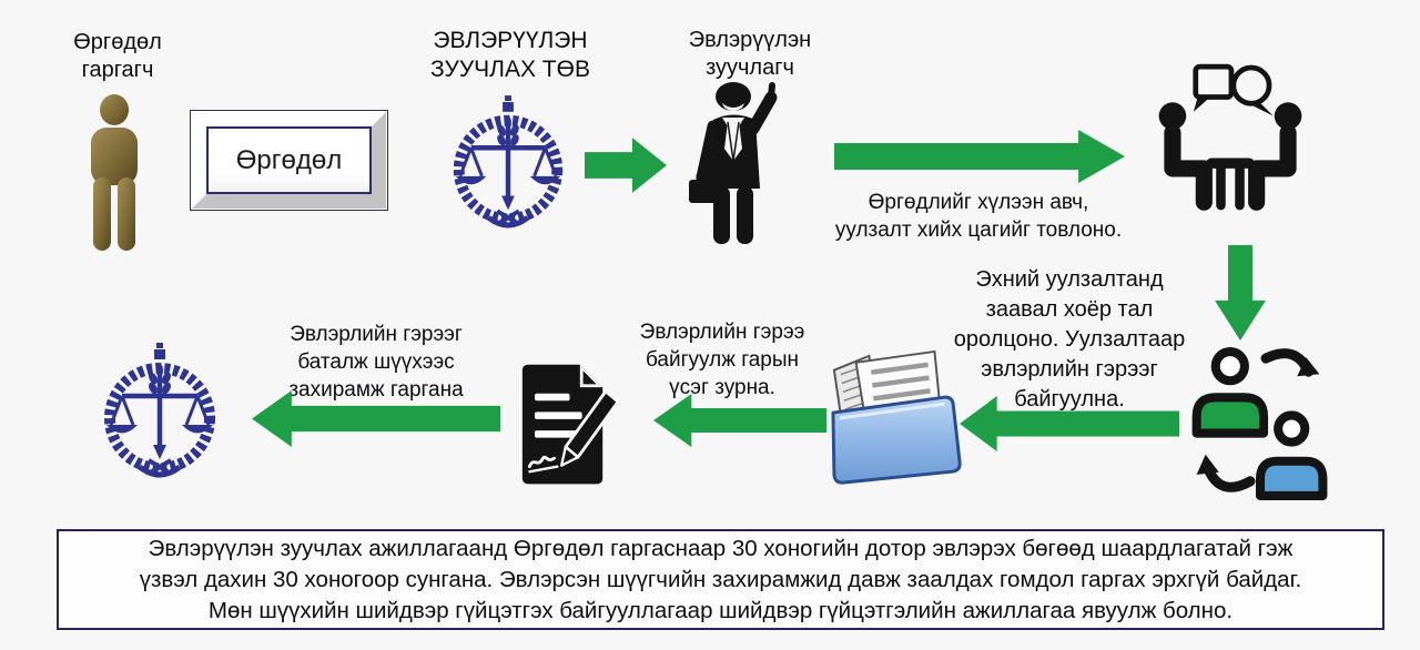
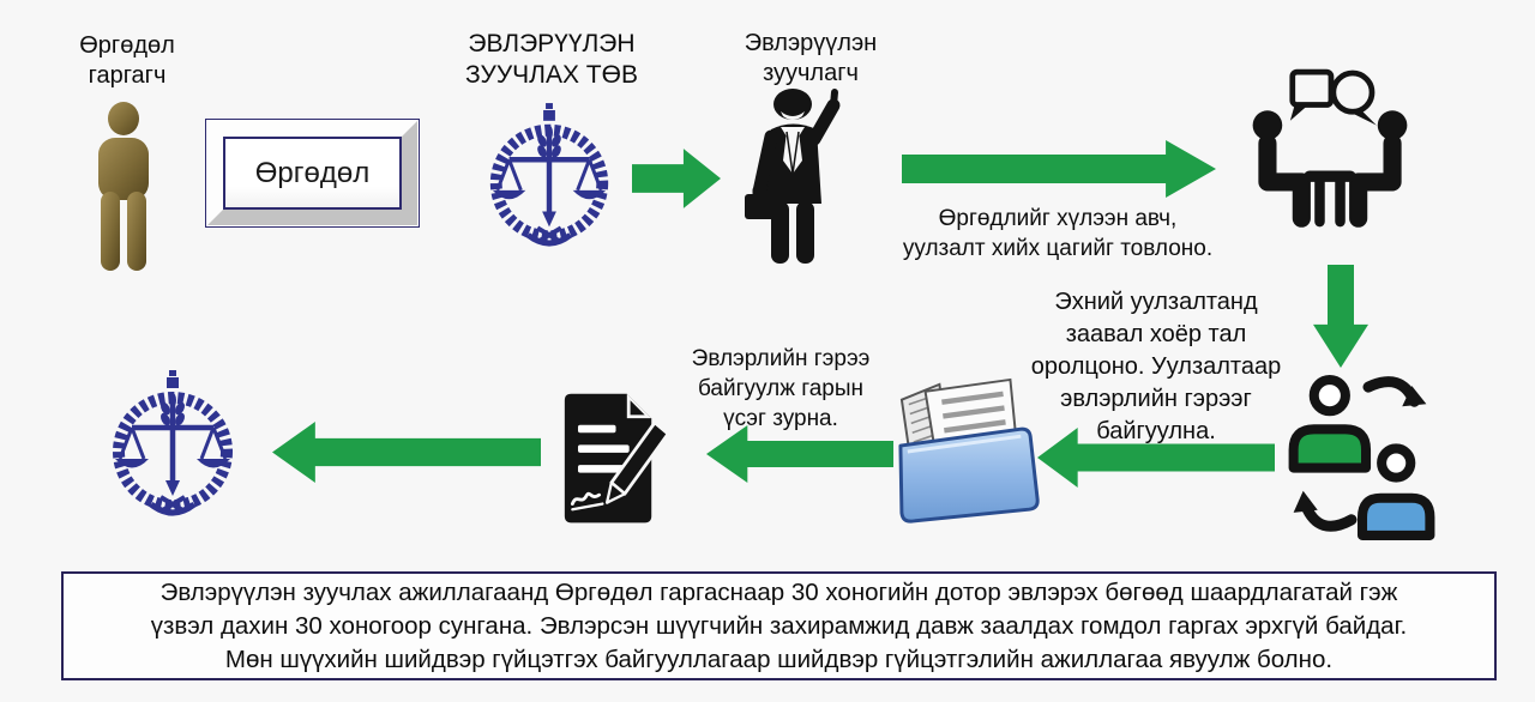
  Өргөдөл
  гаргагч
  Өргөдөл
  ЭВЛЭРҮҮЛЭН
  ЗУУЧЛАХ ТӨВ
  Эвлэрүүлэн
  зуучлагч
  Өргөдлийг хүлээн авч,
  уулзалт хийх цагийг товлоно.
  Эхний уулзалтанд
  заавал хоёр тал
  оролцоно. Уулзалтаар
  эвлэрлийн гэрээг
  байгуулна.
  Эвлэрлийн гэрээ
  байгуулж гарын
  үсэг зурна.
- Эвлэрлийн гэрээг
- баталж шүүхээс
- захирамж гаргана
  Эвлэрүүлэн зуучлах ажиллагаанд Өргөдөл гаргаснаар 30 хоногийн дотор эвлэрэх бөгөөд шаардлагатай гэж
  үзвэл дахин 30 хоногоор сунгана. Эвлэрсэн шүүгчийн захирамжид давж заалдах гомдол гаргах эрхгүй байдаг.
  Мөн шүүхийн шийдвэр гүйцэтгэх байгууллагаар шийдвэр гүйцэтгэлийн ажиллагаа явуулж болно.
